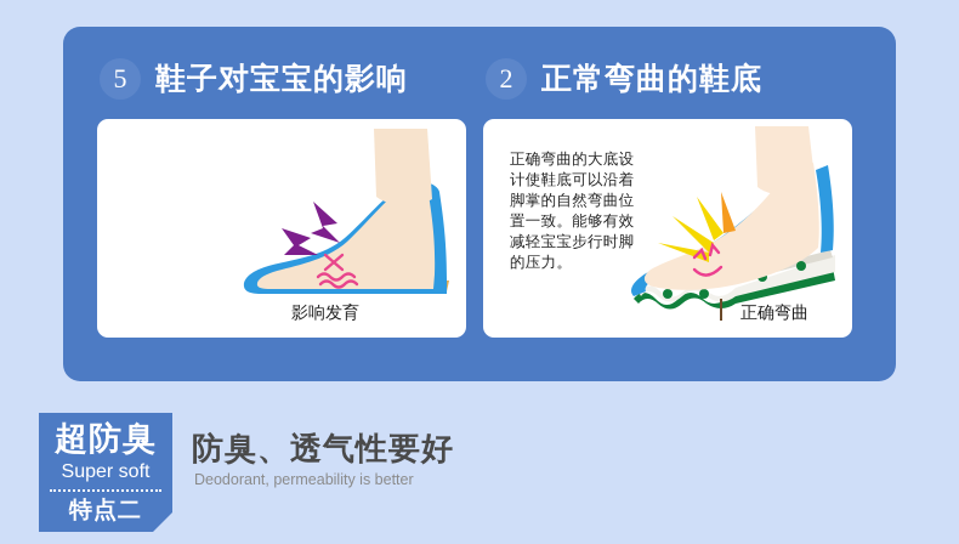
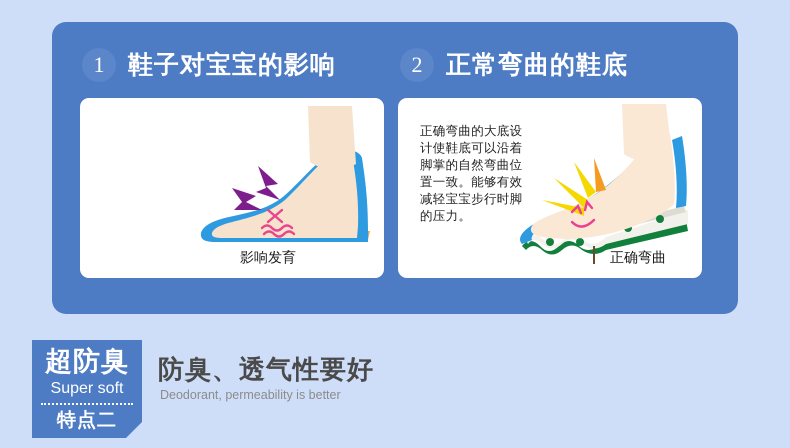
- 5
+ 1
  鞋子对宝宝的影响
  2
  正常弯曲的鞋底
  影响发育
  正确弯曲的大底设计使鞋底可以沿着脚掌的自然弯曲位置一致。能够有效减轻宝宝步行时脚的压力。
  正确弯曲
  超防臭
  Super soft
  特点二
  防臭、透气性要好
  Deodorant, permeability is better
